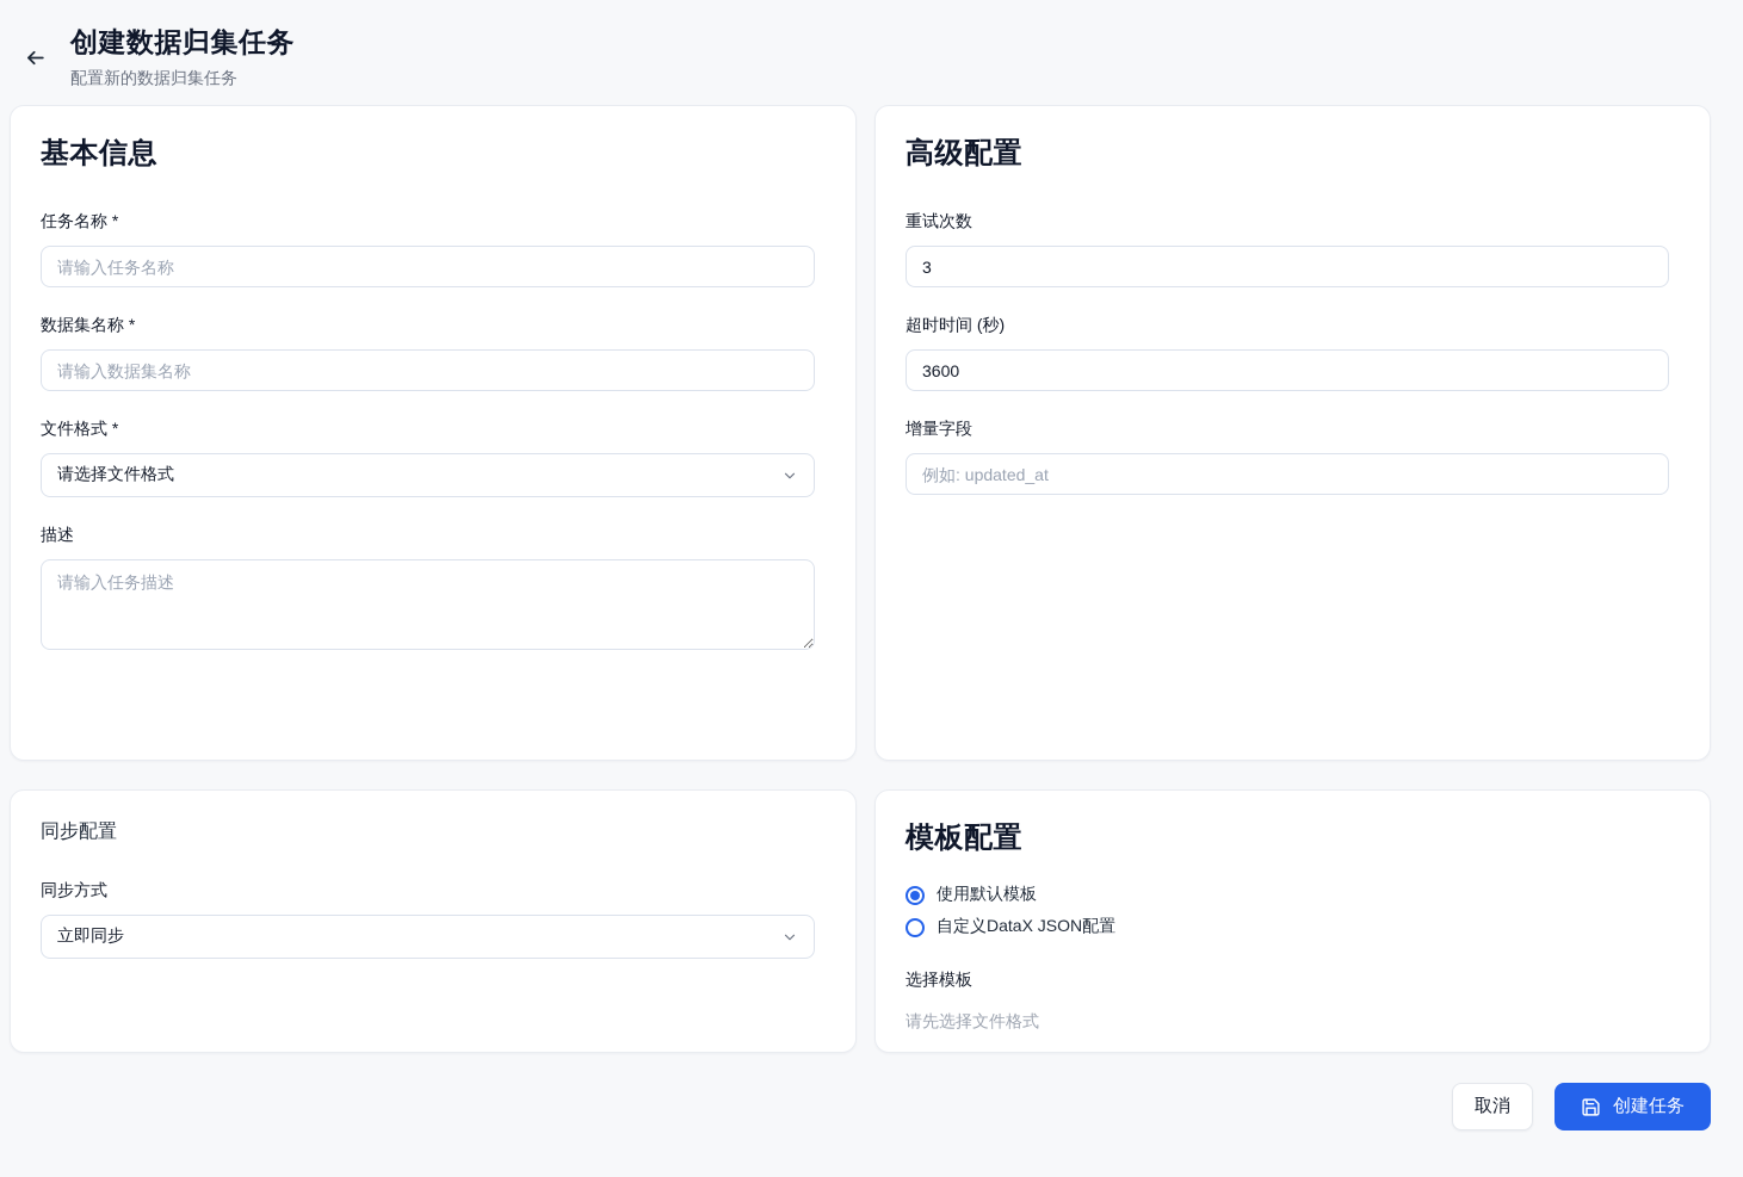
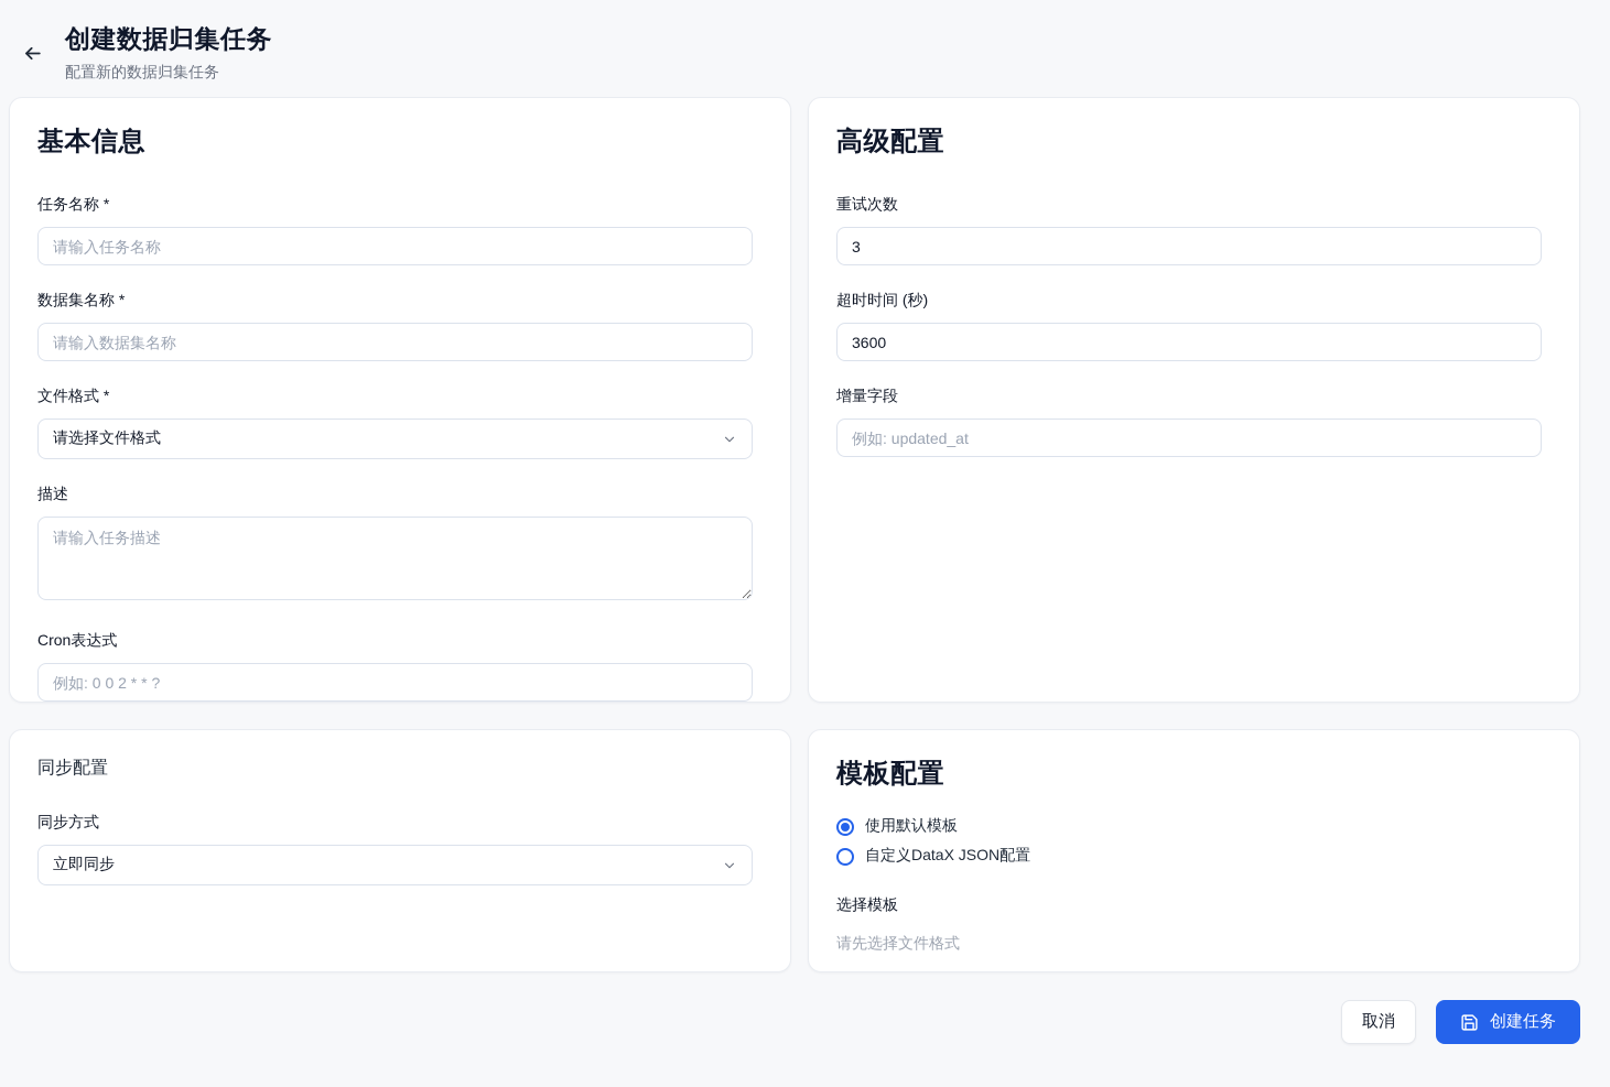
  创建数据归集任务
  配置新的数据归集任务
  基本信息
  任务名称 *
  请输入任务名称
  数据集名称 *
  请输入数据集名称
  文件格式 *
  请选择文件格式
  描述
  请输入任务描述
+ Cron表达式
+ 例如: 0 0 2 * * ?
  高级配置
  重试次数
  3
  超时时间 (秒)
  3600
  增量字段
  例如: updated_at
  同步配置
  同步方式
  立即同步
  模板配置
  使用默认模板
  自定义DataX JSON配置
  选择模板
  请先选择文件格式
  取消
  创建任务
